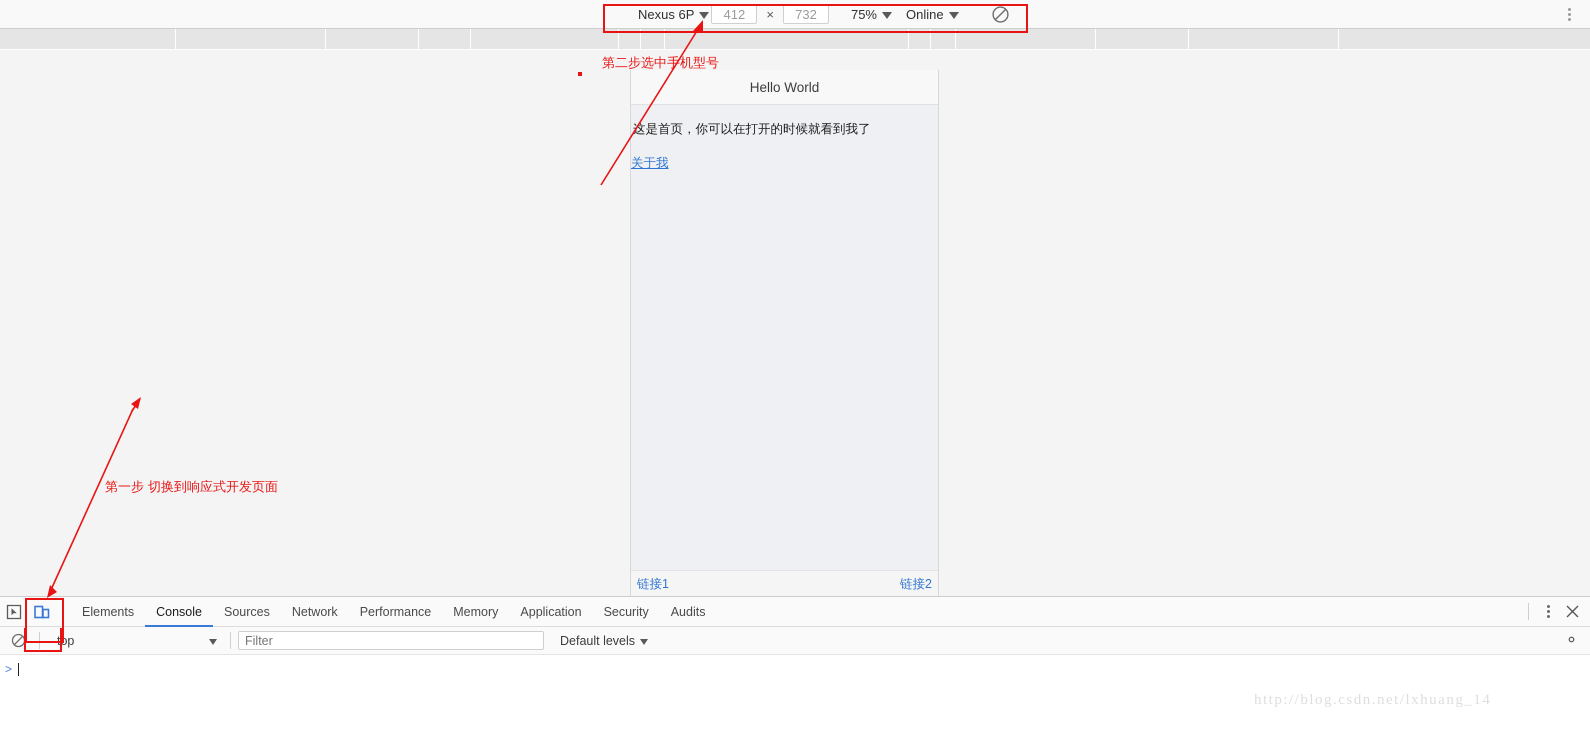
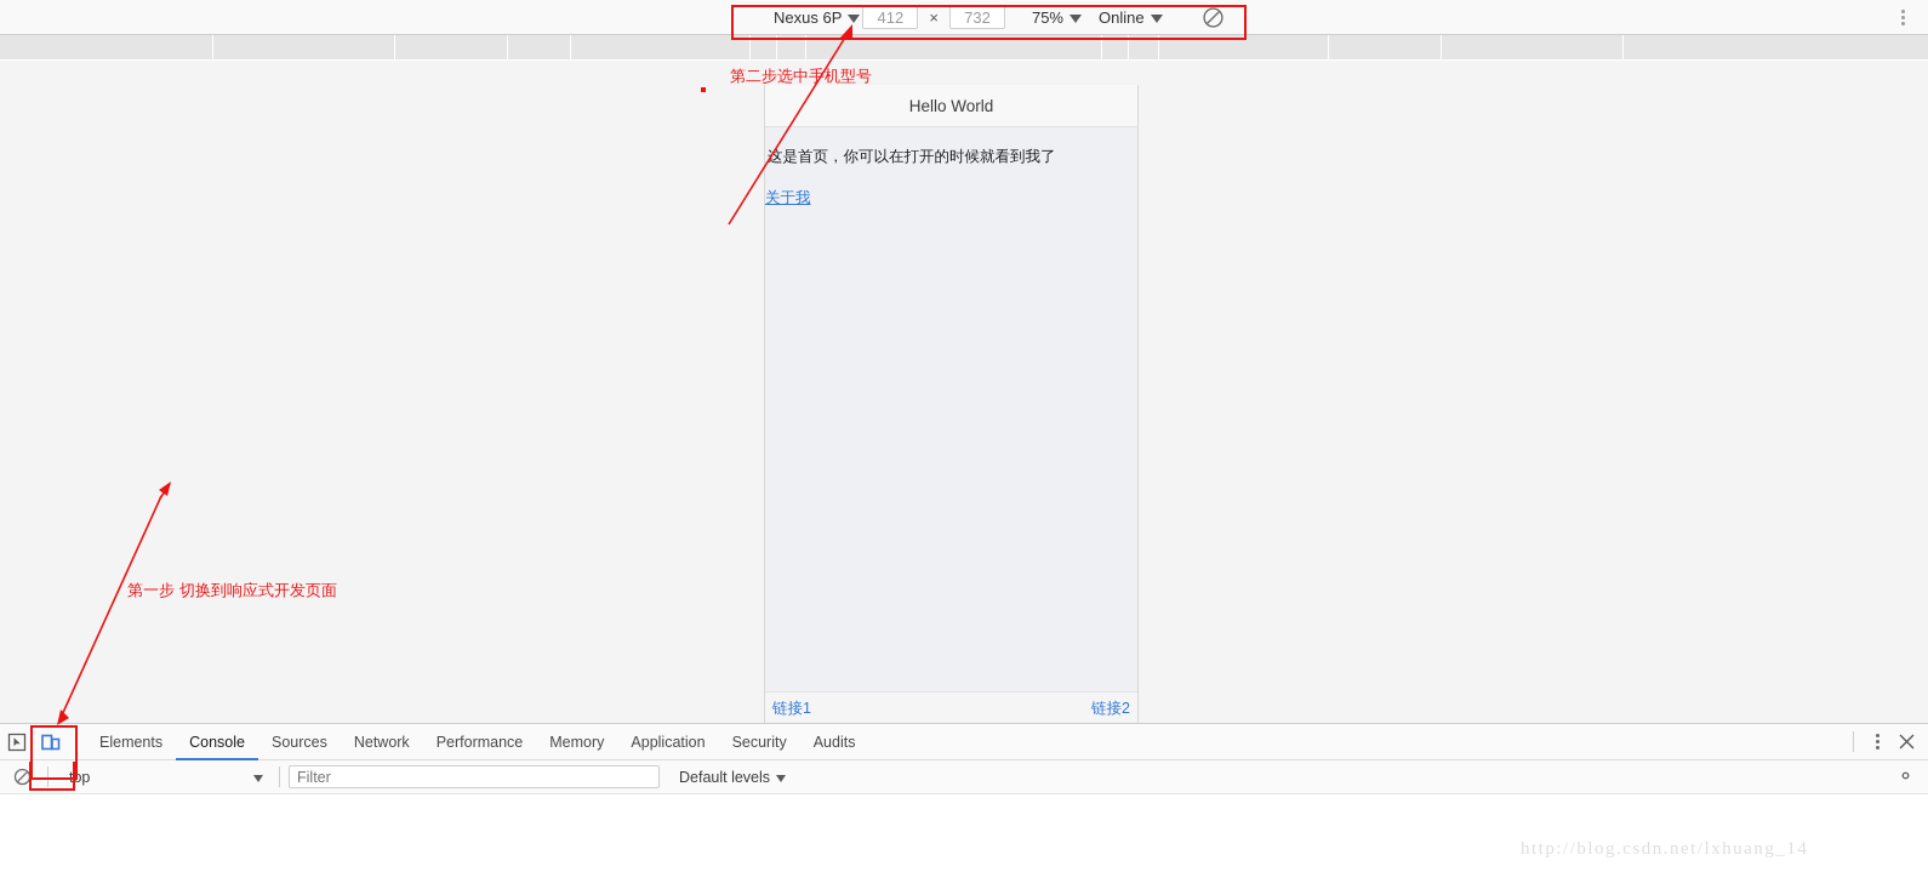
  Nexus 6P
  412
  ×
  732
  75%
  Online
  Hello World
  这是首页，你可以在打开的时候就看到我了
  关于我
  链接1
  链接2
  Elements
  Console
  Sources
  Network
  Performance
  Memory
  Application
  Security
  Audits
  top
  Filter
  Default levels
- >
  第二步选中手机型号
  第一步
  切换到响应式开发页面
  http://blog.csdn.net/lxhuang_14
